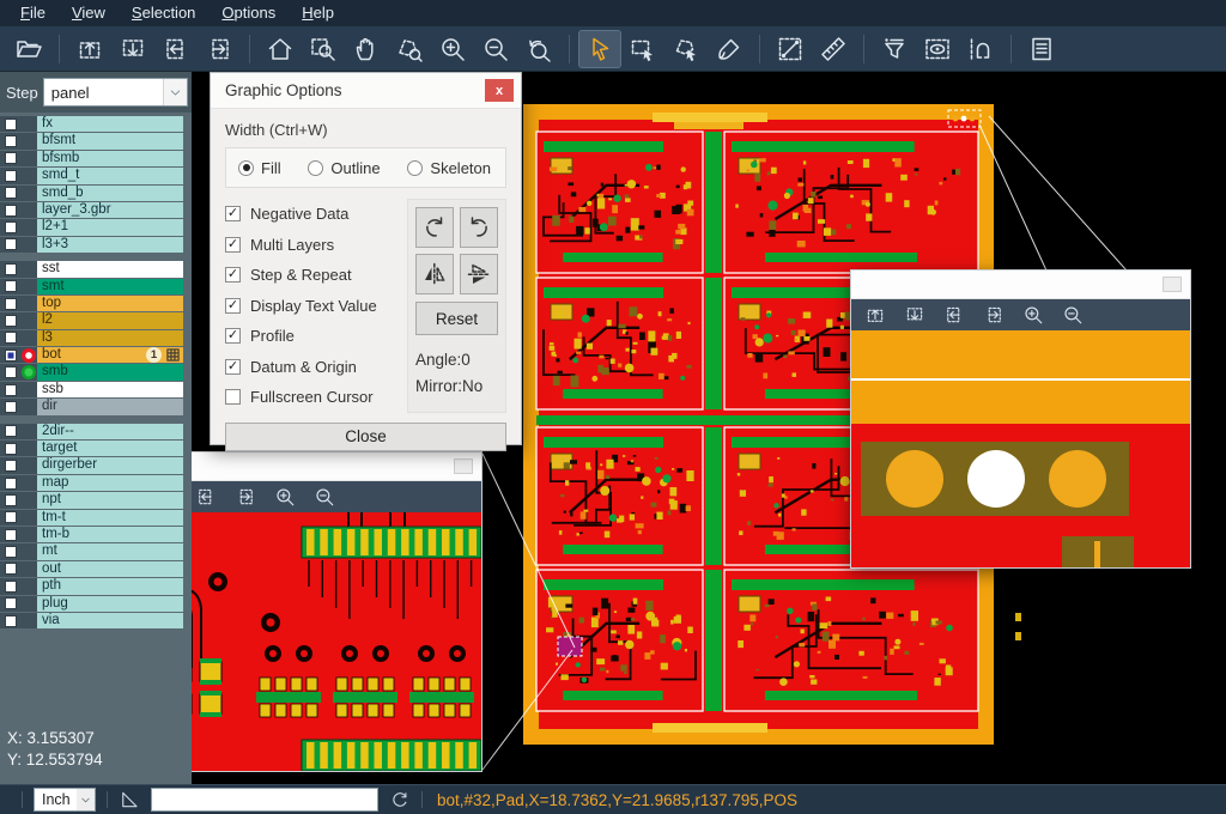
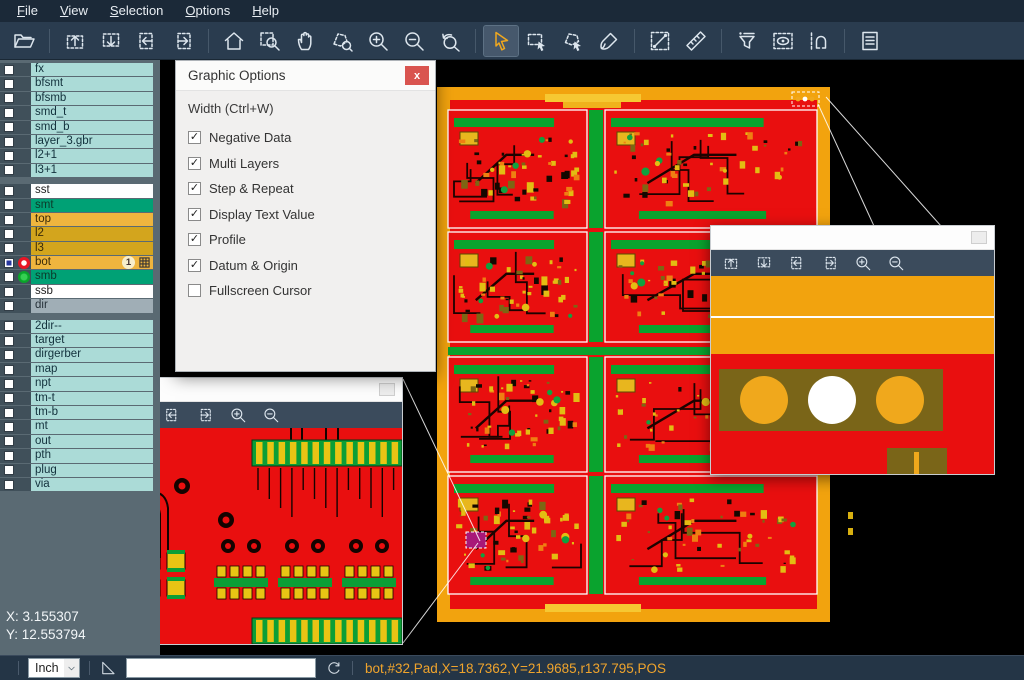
  File
  View
  Selection
  Options
  Help
- Step
- panel
  fx
  bfsmt
  bfsmb
  smd_t
  smd_b
  layer_3.gbr
  l2+1
- l3+3
+ l3+1
  sst
  smt
  top
  l2
  l3
  bot
  1
  smb
  ssb
  dir
  2dir--
  target
  dirgerber
  map
  npt
  tm-t
  tm-b
  mt
  out
  pth
  plug
  via
  X: 3.155307
  Y: 12.553794
  Graphic Options
  x
  Width (Ctrl+W)
- Fill
- Outline
- Skeleton
  ✓
  Negative Data
  ✓
  Multi Layers
  ✓
  Step & Repeat
  ✓
  Display Text Value
  ✓
  Profile
  ✓
  Datum & Origin
  Fullscreen Cursor
- Reset
- Angle:0
- Mirror:No
- Close
  Inch
  bot,#32,Pad,X=18.7362,Y=21.9685,r137.795,POS
